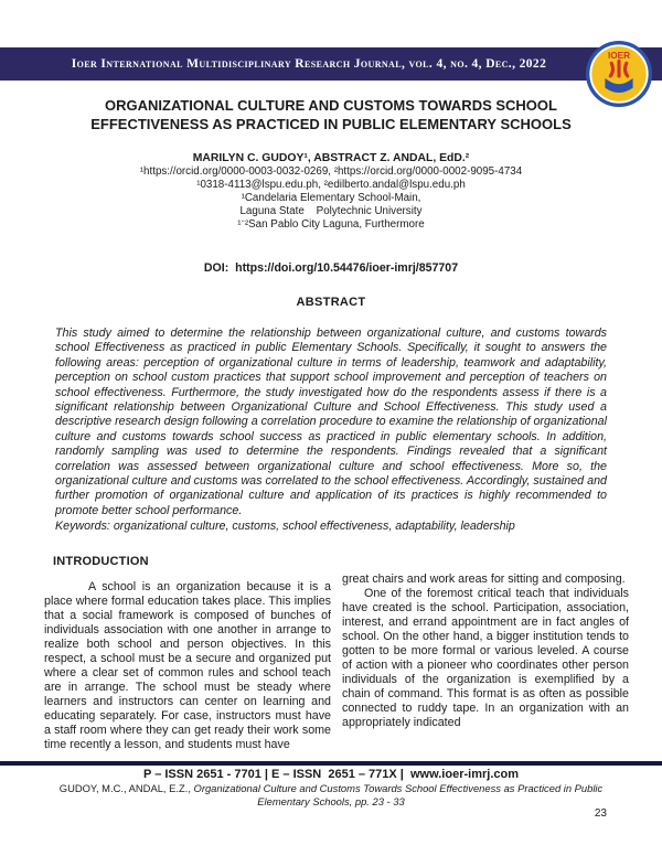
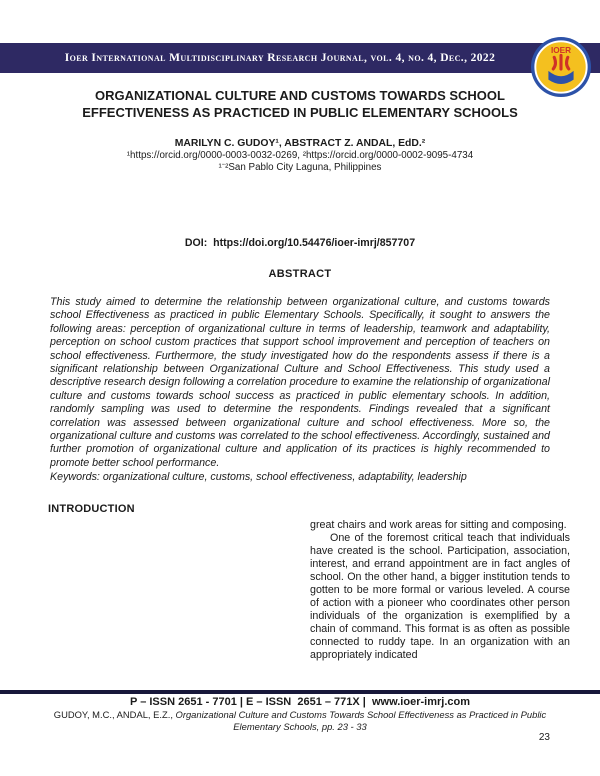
  Ioer International Multidisciplinary Research Journal, vol. 4, no. 4, Dec., 2022
  IOER
  ORGANIZATIONAL CULTURE AND CUSTOMS TOWARDS SCHOOL EFFECTIVENESS AS PRACTICED IN PUBLIC ELEMENTARY SCHOOLS
  MARILYN C. GUDOY¹, ABSTRACT Z. ANDAL, EdD.²
  ¹https://orcid.org/0000-0003-0032-0269, ²https://orcid.org/0000-0002-9095-4734
- ¹0318-4113@lspu.edu.ph, ²edilberto.andal@lspu.edu.ph
- ¹Candelaria Elementary School-Main,
- Laguna State Polytechnic University
- ¹⁻²San Pablo City Laguna, Furthermore
+ ¹⁻²San Pablo City Laguna, Philippines
  DOI: https://doi.org/10.54476/ioer-imrj/857707
  ABSTRACT
  This study aimed to determine the relationship between organizational culture, and customs towards school Effectiveness as practiced in public Elementary Schools. Specifically, it sought to answers the following areas: perception of organizational culture in terms of leadership, teamwork and adaptability, perception on school custom practices that support school improvement and perception of teachers on school effectiveness. Furthermore, the study investigated how do the respondents assess if there is a significant relationship between Organizational Culture and School Effectiveness. This study used a descriptive research design following a correlation procedure to examine the relationship of organizational culture and customs towards school success as practiced in public elementary schools. In addition, randomly sampling was used to determine the respondents. Findings revealed that a significant correlation was assessed between organizational culture and school effectiveness. More so, the organizational culture and customs was correlated to the school effectiveness. Accordingly, sustained and further promotion of organizational culture and application of its practices is highly recommended to promote better school performance.
  Keywords: organizational culture, customs, school effectiveness, adaptability, leadership
  INTRODUCTION
- A school is an organization because it is a place where formal education takes place. This implies that a social framework is composed of bunches of individuals association with one another in arrange to realize both school and person objectives. In this respect, a school must be a secure and organized put where a clear set of common rules and school teach are in arrange. The school must be steady where learners and instructors can center on learning and educating separately. For case, instructors must have a staff room where they can get ready their work some time recently a lesson, and students must have
  great chairs and work areas for sitting and composing.
  One of the foremost critical teach that individuals have created is the school. Participation, association, interest, and errand appointment are in fact angles of school. On the other hand, a bigger institution tends to gotten to be more formal or various leveled. A course of action with a pioneer who coordinates other person individuals of the organization is exemplified by a chain of command. This format is as often as possible connected to ruddy tape. In an organization with an appropriately indicated
  P – ISSN 2651 - 7701 | E – ISSN 2651 – 771X | www.ioer-imrj.com
  GUDOY, M.C., ANDAL, E.Z., Organizational Culture and Customs Towards School Effectiveness as Practiced in Public Elementary Schools, pp. 23 - 33
  23
